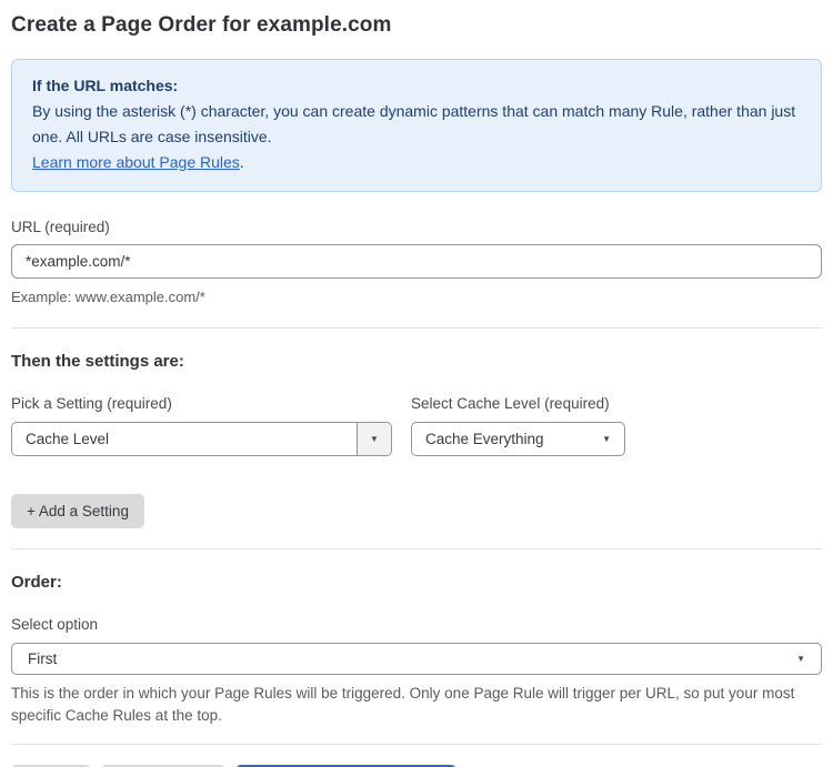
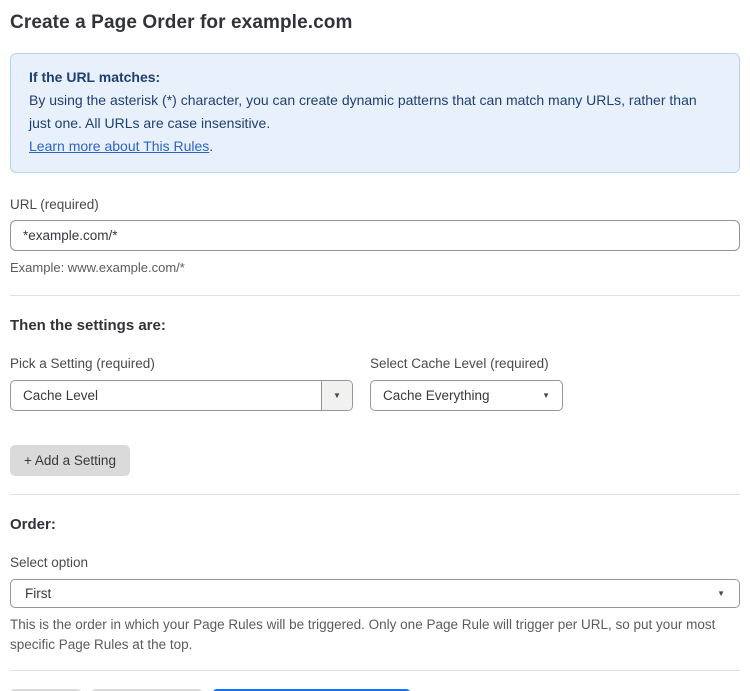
  Create a Page Order for example.com
  If the URL matches:
- By using the asterisk (*) character, you can create dynamic patterns that can match many Rule, rather than just one. All URLs are case insensitive.
+ By using the asterisk (*) character, you can create dynamic patterns that can match many URLs, rather than just one. All URLs are case insensitive.
- Learn more about Page Rules.
+ Learn more about This Rules.
  URL (required)
  *example.com/*
  Example: www.example.com/*
  Then the settings are:
  Pick a Setting (required)
  Cache Level
  ▼
  Select Cache Level (required)
  Cache Everything
  ▼
  + Add a Setting
  Order:
  Select option
  First
  ▼
- This is the order in which your Page Rules will be triggered. Only one Page Rule will trigger per URL, so put your most specific Cache Rules at the top.
+ This is the order in which your Page Rules will be triggered. Only one Page Rule will trigger per URL, so put your most specific Page Rules at the top.
